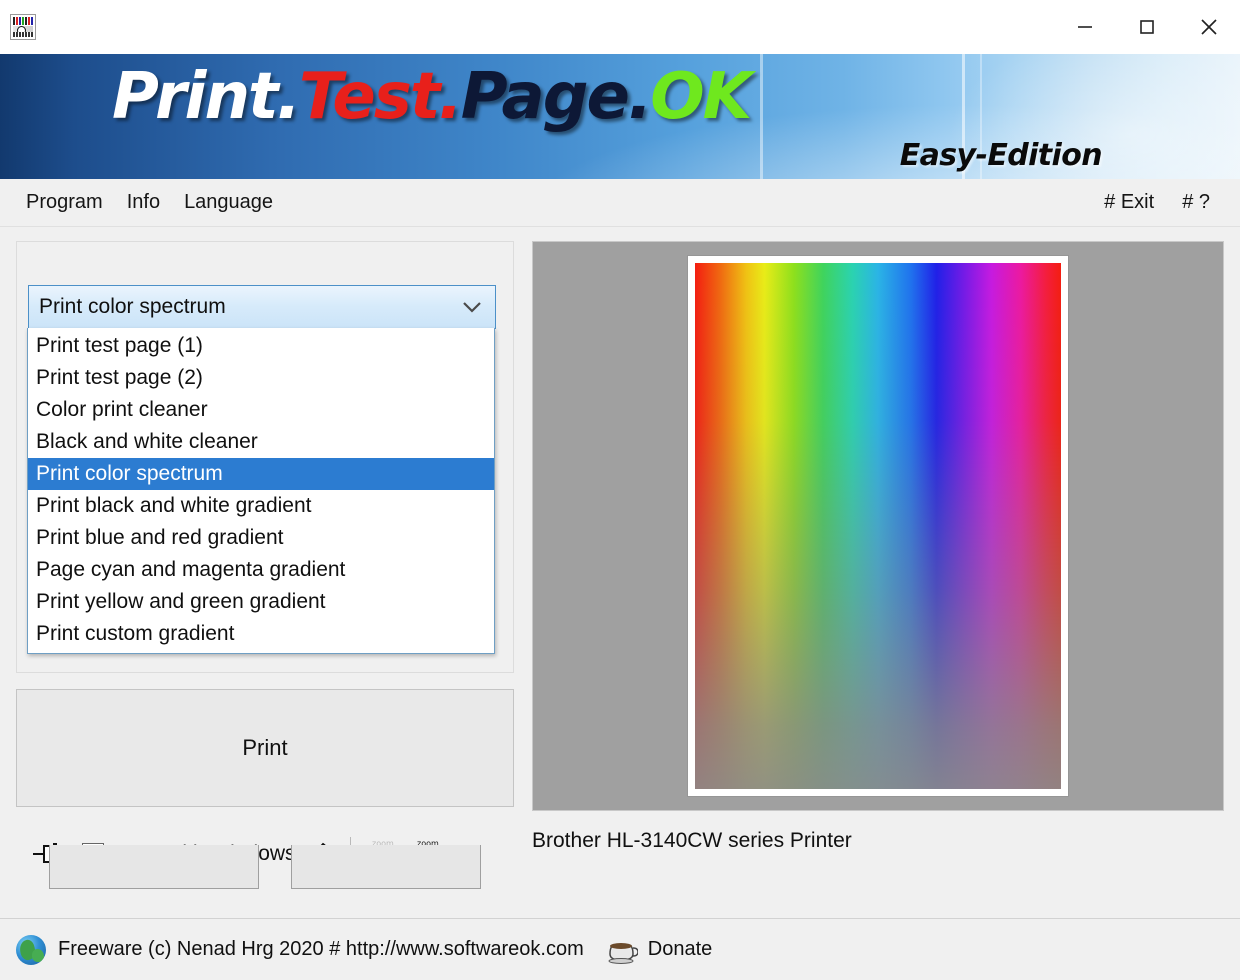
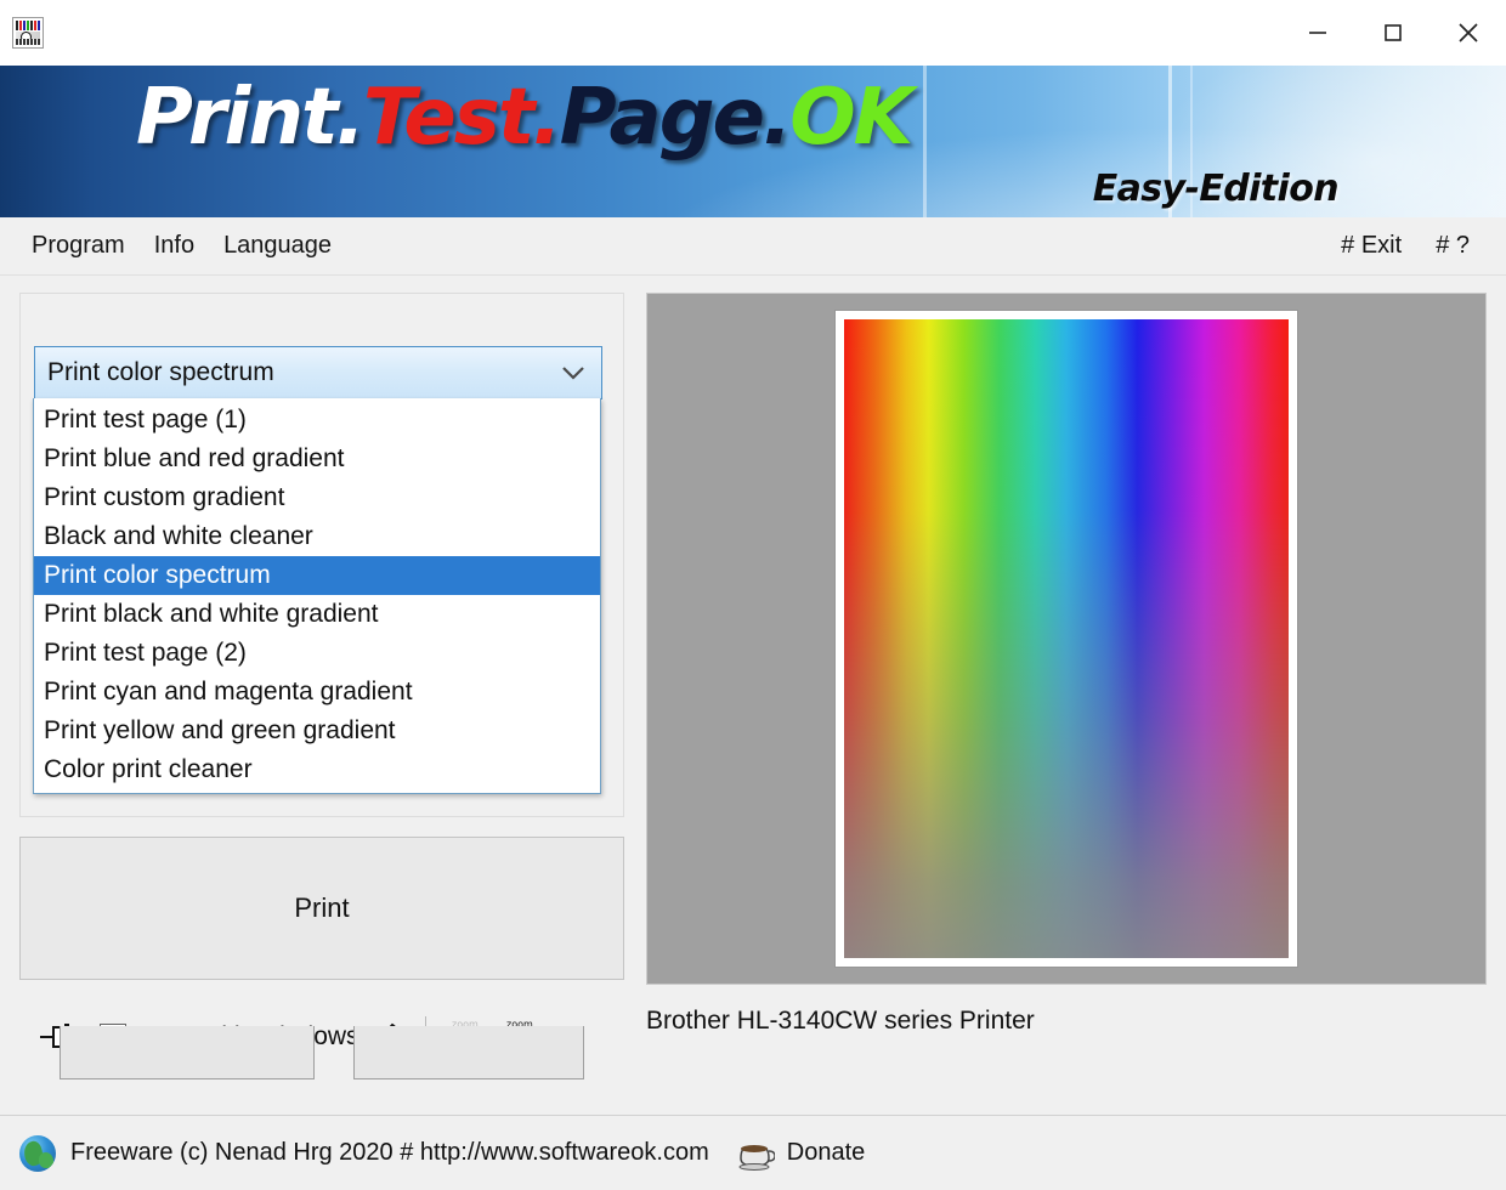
  Print.Test.Page.OK
  Easy-Edition
  Program
  Info
  Language
  # Exit
  # ?
  Print color spectrum
  Print test page (1)
- Print test page (2)
+ Print blue and red gradient
- Color print cleaner
+ Print custom gradient
  Black and white cleaner
  Print color spectrum
  Print black and white gradient
- Print blue and red gradient
+ Print test page (2)
- Page cyan and magenta gradient
+ Print cyan and magenta gradient
  Print yellow and green gradient
- Print custom gradient
+ Color print cleaner
  Print
  zoom
  zoom
  Brother HL-3140CW series Printer
  Freeware (c) Nenad Hrg 2020 # http://www.softwareok.com
  Donate
